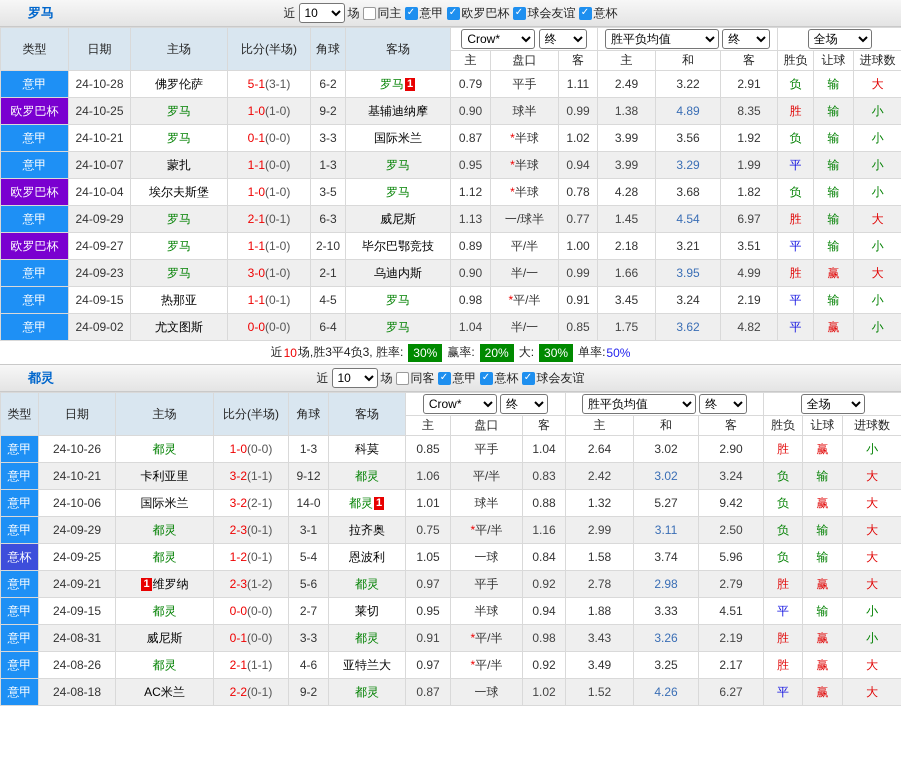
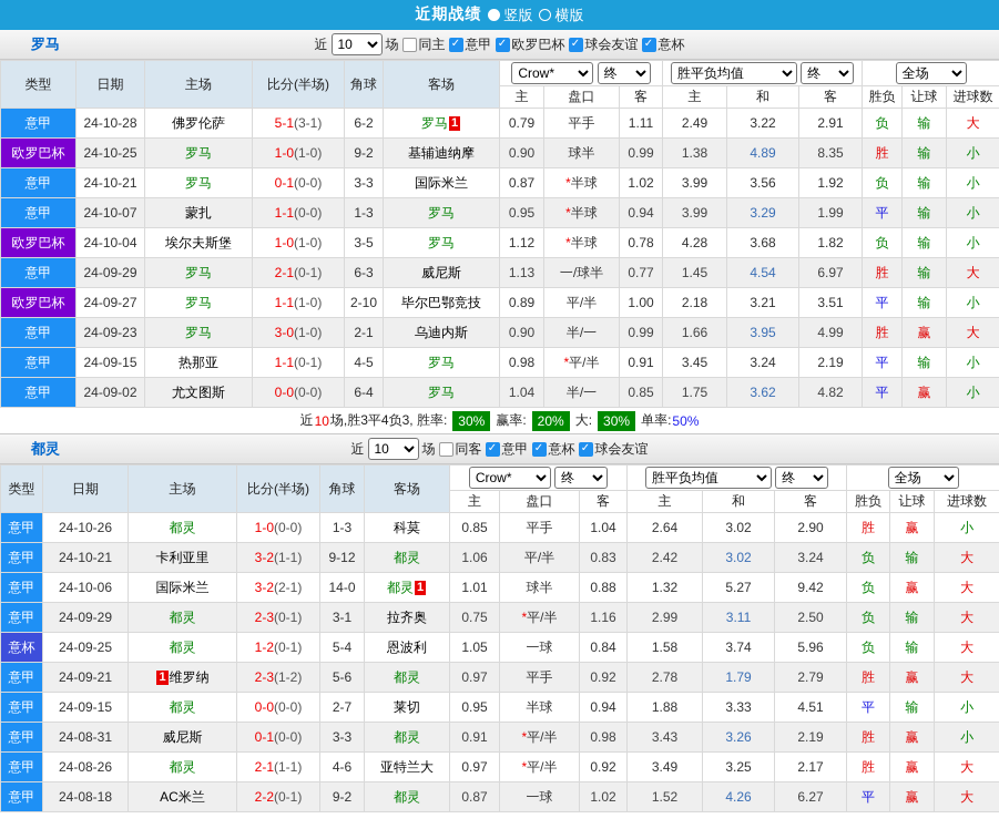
+ 近期战绩
+ 竖版
+ 横版
  罗马
  近
  10
  场
  同主
  意甲
  欧罗巴杯
  球会友谊
  意杯
  类型	日期	主场	比分(半场)	角球	客场	Crow* 终	胜平负均值 终	全场
  主	盘口	客	主	和	客	胜负	让球	进球数
  意甲	24-10-28	佛罗伦萨	5-1(3-1)	6-2	罗马 1	0.79	平手	1.11	2.49	3.22	2.91	负	输	大
  欧罗巴杯	24-10-25	罗马	1-0(1-0)	9-2	基辅迪纳摩	0.90	球半	0.99	1.38	4.89	8.35	胜	输	小
  意甲	24-10-21	罗马	0-1(0-0)	3-3	国际米兰	0.87	*半球	1.02	3.99	3.56	1.92	负	输	小
  意甲	24-10-07	蒙扎	1-1(0-0)	1-3	罗马	0.95	*半球	0.94	3.99	3.29	1.99	平	输	小
  欧罗巴杯	24-10-04	埃尔夫斯堡	1-0(1-0)	3-5	罗马	1.12	*半球	0.78	4.28	3.68	1.82	负	输	小
  意甲	24-09-29	罗马	2-1(0-1)	6-3	威尼斯	1.13	一/球半	0.77	1.45	4.54	6.97	胜	输	大
  欧罗巴杯	24-09-27	罗马	1-1(1-0)	2-10	毕尔巴鄂竞技	0.89	平/半	1.00	2.18	3.21	3.51	平	输	小
  意甲	24-09-23	罗马	3-0(1-0)	2-1	乌迪内斯	0.90	半/一	0.99	1.66	3.95	4.99	胜	赢	大
  意甲	24-09-15	热那亚	1-1(0-1)	4-5	罗马	0.98	*平/半	0.91	3.45	3.24	2.19	平	输	小
  意甲	24-09-02	尤文图斯	0-0(0-0)	6-4	罗马	1.04	半/一	0.85	1.75	3.62	4.82	平	赢	小
  近
  10
  场,胜3平4负3, 胜率:
  30%
  赢率:
  20%
  大:
  30%
  单率:
  50%
  都灵
  近
  10
  场
  同客
  意甲
  意杯
  球会友谊
  类型	日期	主场	比分(半场)	角球	客场	Crow* 终	胜平负均值 终	全场
  主	盘口	客	主	和	客	胜负	让球	进球数
  意甲	24-10-26	都灵	1-0(0-0)	1-3	科莫	0.85	平手	1.04	2.64	3.02	2.90	胜	赢	小
  意甲	24-10-21	卡利亚里	3-2(1-1)	9-12	都灵	1.06	平/半	0.83	2.42	3.02	3.24	负	输	大
  意甲	24-10-06	国际米兰	3-2(2-1)	14-0	都灵 1	1.01	球半	0.88	1.32	5.27	9.42	负	赢	大
  意甲	24-09-29	都灵	2-3(0-1)	3-1	拉齐奥	0.75	*平/半	1.16	2.99	3.11	2.50	负	输	大
  意杯	24-09-25	都灵	1-2(0-1)	5-4	恩波利	1.05	一球	0.84	1.58	3.74	5.96	负	输	大
- 意甲	24-09-21	1 维罗纳	2-3(1-2)	5-6	都灵	0.97	平手	0.92	2.78	2.98	2.79	胜	赢	大
+ 意甲	24-09-21	1 维罗纳	2-3(1-2)	5-6	都灵	0.97	平手	0.92	2.78	1.79	2.79	胜	赢	大
  意甲	24-09-15	都灵	0-0(0-0)	2-7	莱切	0.95	半球	0.94	1.88	3.33	4.51	平	输	小
  意甲	24-08-31	威尼斯	0-1(0-0)	3-3	都灵	0.91	*平/半	0.98	3.43	3.26	2.19	胜	赢	小
  意甲	24-08-26	都灵	2-1(1-1)	4-6	亚特兰大	0.97	*平/半	0.92	3.49	3.25	2.17	胜	赢	大
  意甲	24-08-18	AC米兰	2-2(0-1)	9-2	都灵	0.87	一球	1.02	1.52	4.26	6.27	平	赢	大
